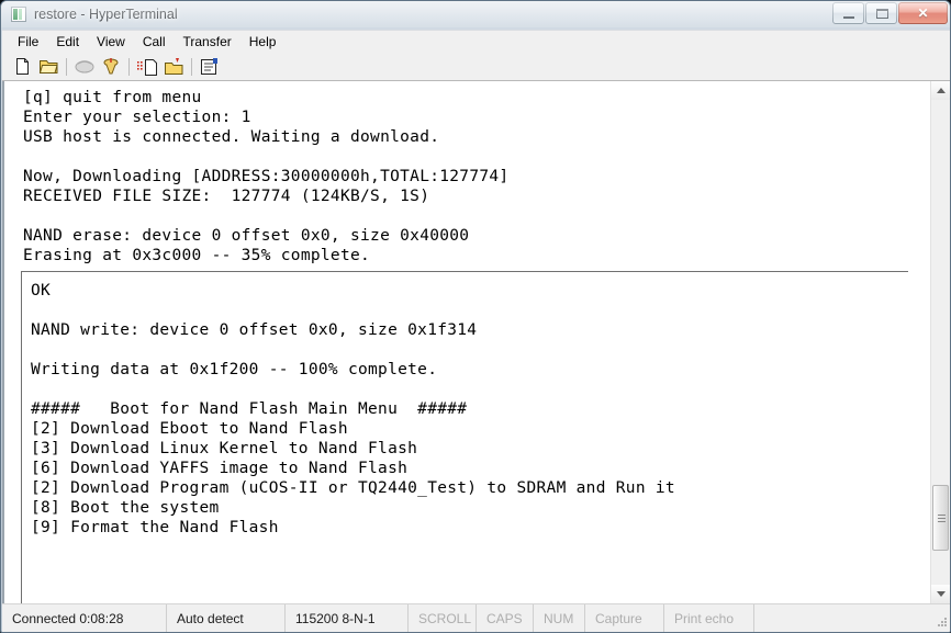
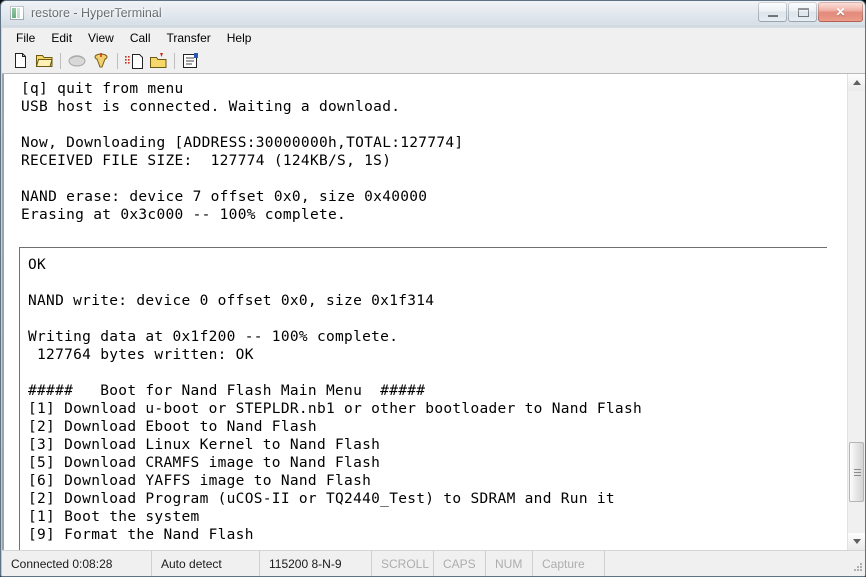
  File
  Edit
  View
  Call
  Transfer
  Help
  [q] quit from menu
- Enter your selection: 1
  USB host is connected. Waiting a download.
  Now, Downloading [ADDRESS:30000000h,TOTAL:127774]
  RECEIVED FILE SIZE: 127774 (124KB/S, 1S)
- NAND erase: device 0 offset 0x0, size 0x40000
+ NAND erase: device 7 offset 0x0, size 0x40000
- Erasing at 0x3c000 -- 35% complete.
+ Erasing at 0x3c000 -- 100% complete.
  OK
  NAND write: device 0 offset 0x0, size 0x1f314
  Writing data at 0x1f200 -- 100% complete.
+ 127764 bytes written: OK
  ##### Boot for Nand Flash Main Menu #####
+ [1] Download u-boot or STEPLDR.nb1 or other bootloader to Nand Flash
  [2] Download Eboot to Nand Flash
  [3] Download Linux Kernel to Nand Flash
+ [5] Download CRAMFS image to Nand Flash
  [6] Download YAFFS image to Nand Flash
  [2] Download Program (uCOS-II or TQ2440_Test) to SDRAM and Run it
- [8] Boot the system
+ [1] Boot the system
  [9] Format the Nand Flash
  Connected 0:08:28
  Auto detect
- 115200 8-N-1
+ 115200 8-N-9
  SCROLL
  CAPS
  NUM
  Capture
- Print echo
